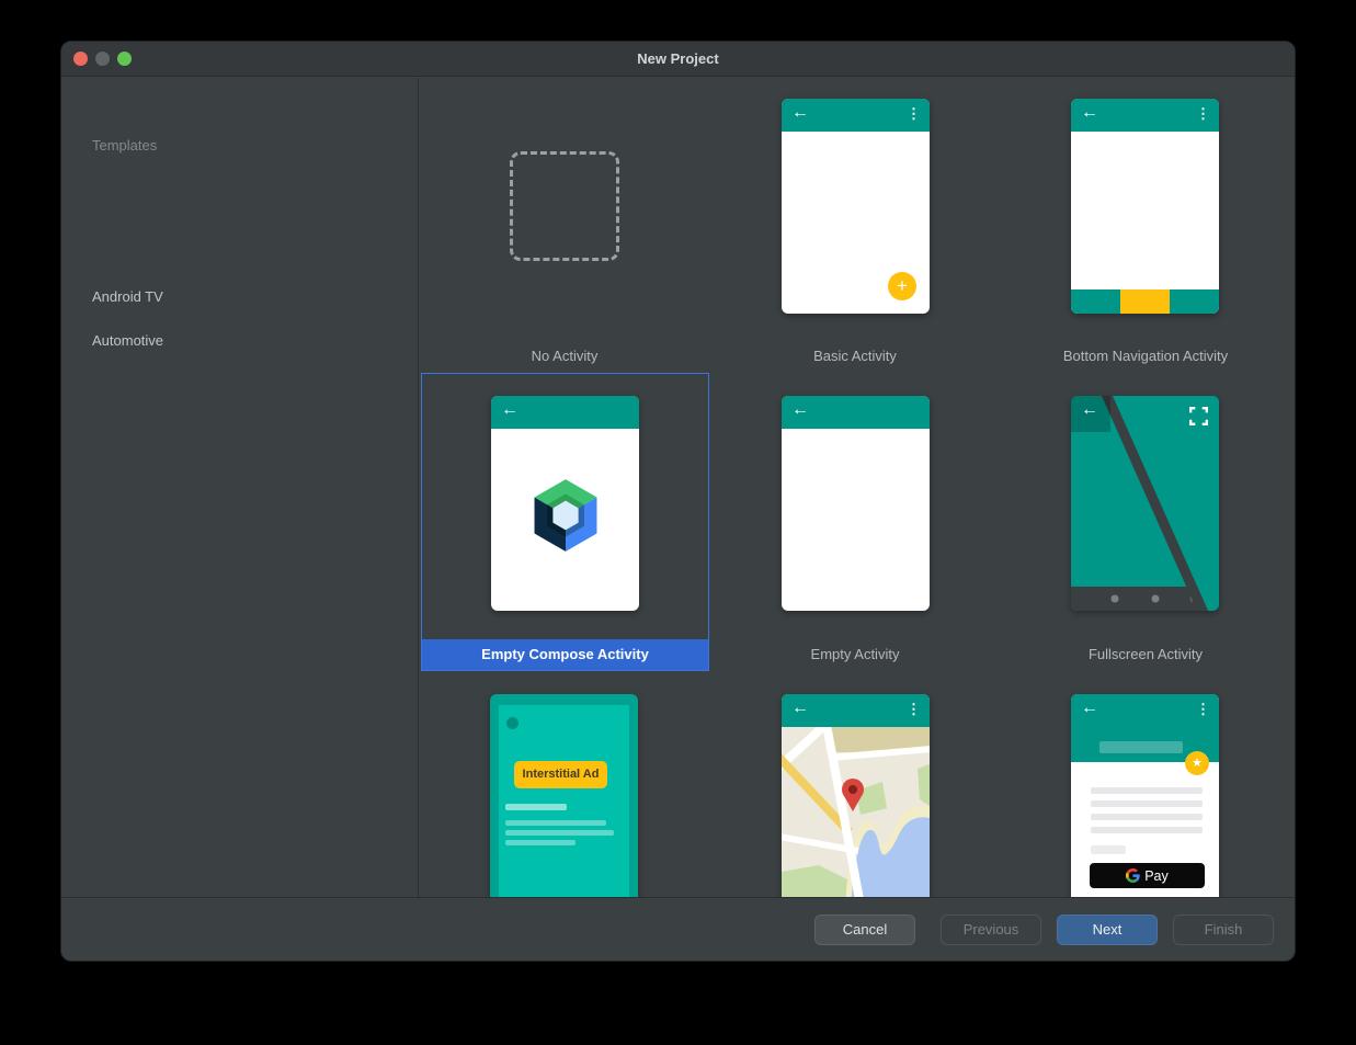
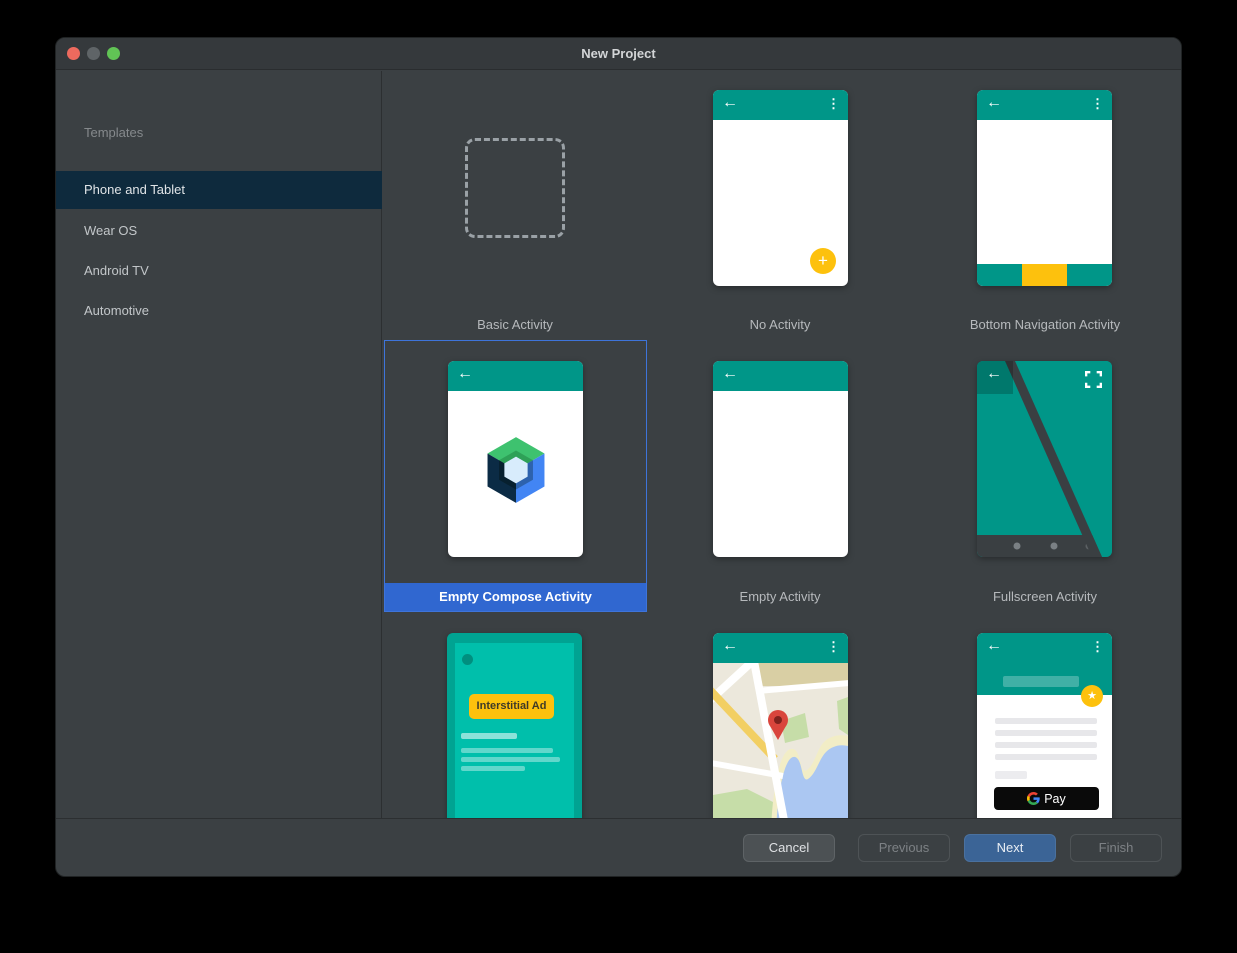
  New Project
  Templates
+ Phone and Tablet
+ Wear OS
  Android TV
  Automotive
- No Activity
+ Basic Activity
  ←
  ⋮
  +
- Basic Activity
+ No Activity
  ←
  ⋮
  Bottom Navigation Activity
  ←
  Empty Compose Activity
  ←
  Empty Activity
  ←
  Fullscreen Activity
  Interstitial Ad
  ←
  ⋮
  ←
  ⋮
  ★
  Pay
  Cancel
  Previous
  Next
  Finish
